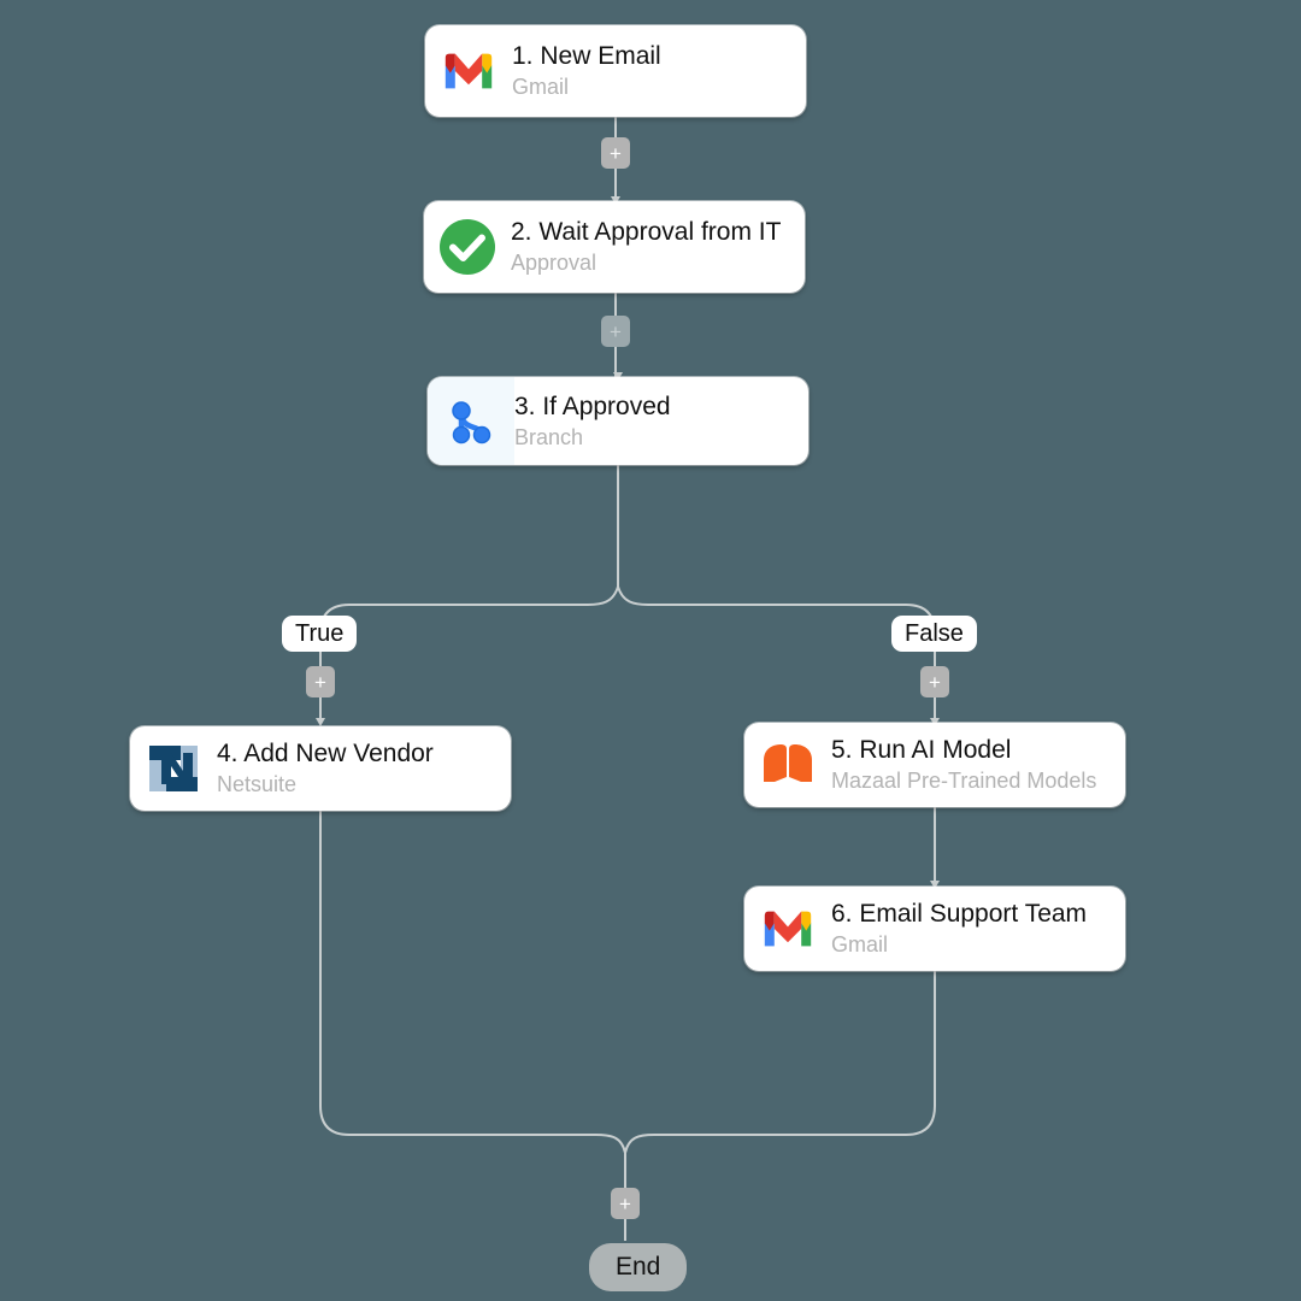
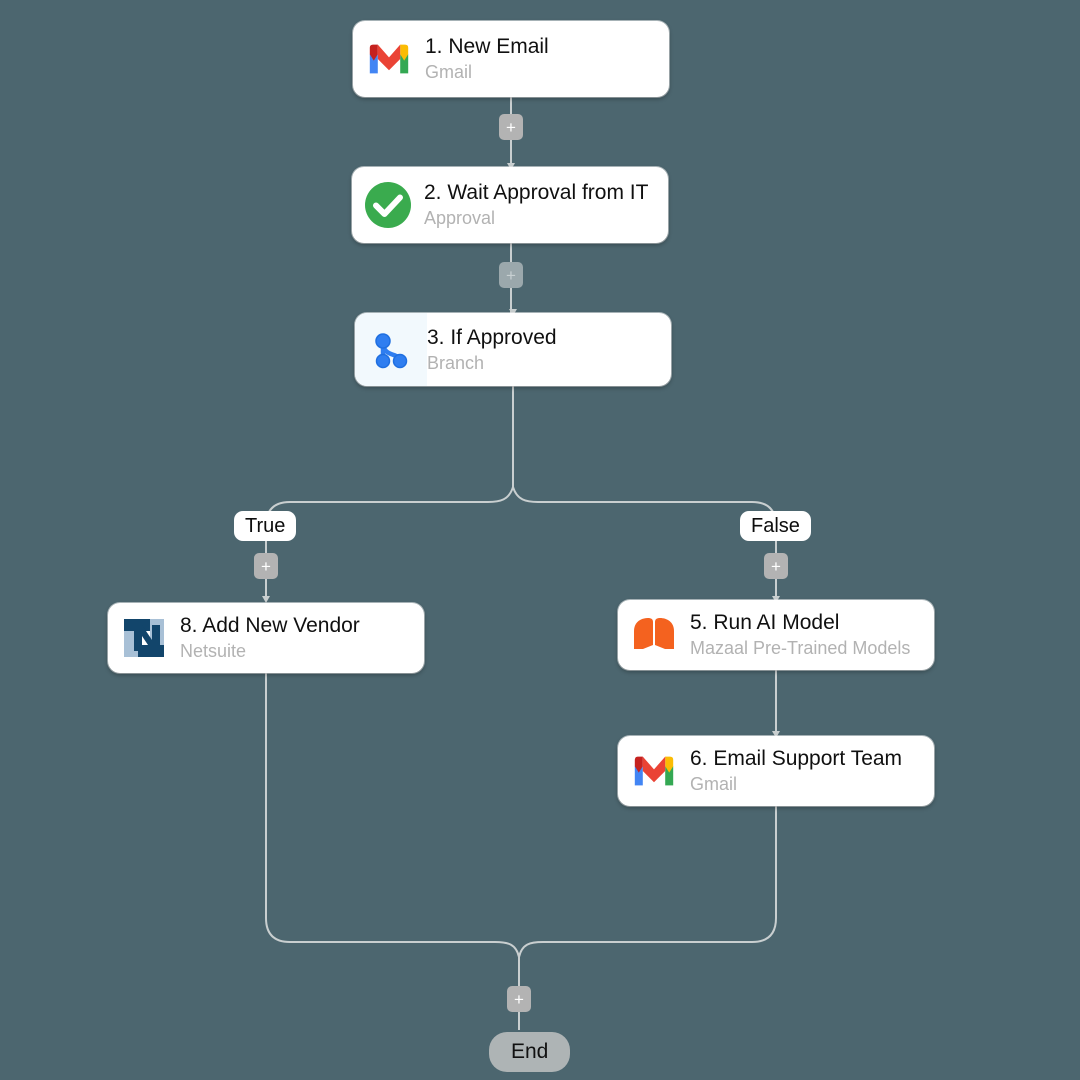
  1. New Email
  Gmail
  +
  2. Wait Approval from IT
  Approval
  +
  3. If Approved
  Branch
  True
  False
  +
  +
- 4. Add New Vendor
+ 8. Add New Vendor
  Netsuite
  5. Run AI Model
  Mazaal Pre-Trained Models
  6. Email Support Team
  Gmail
  +
  End
